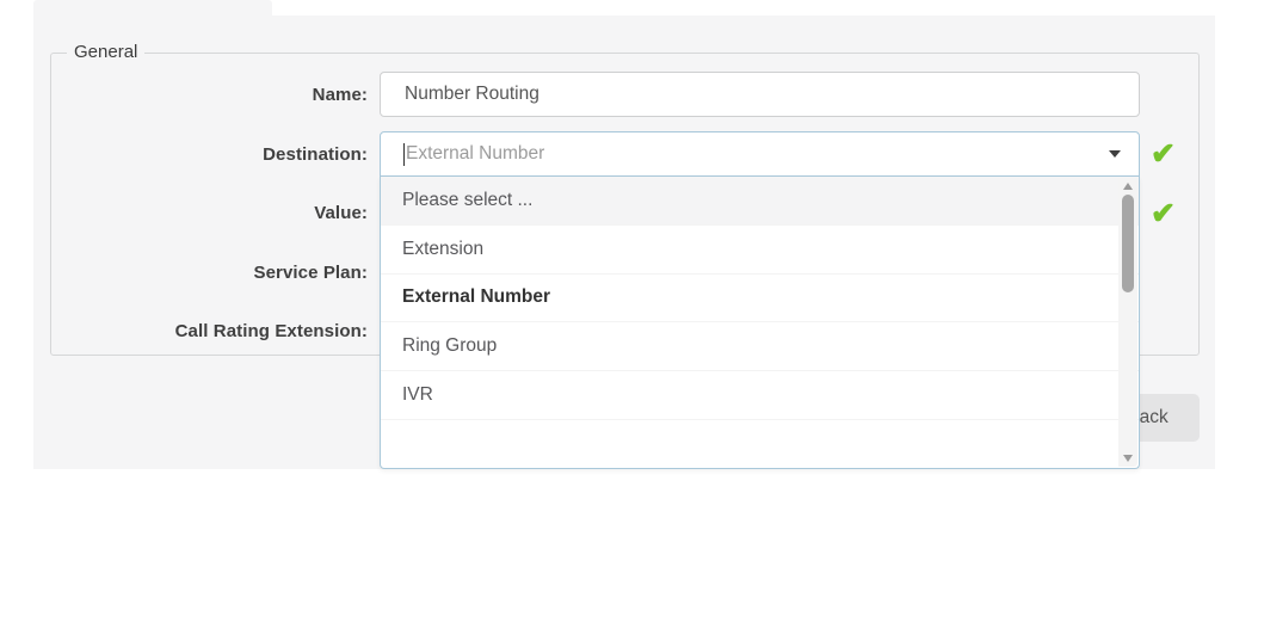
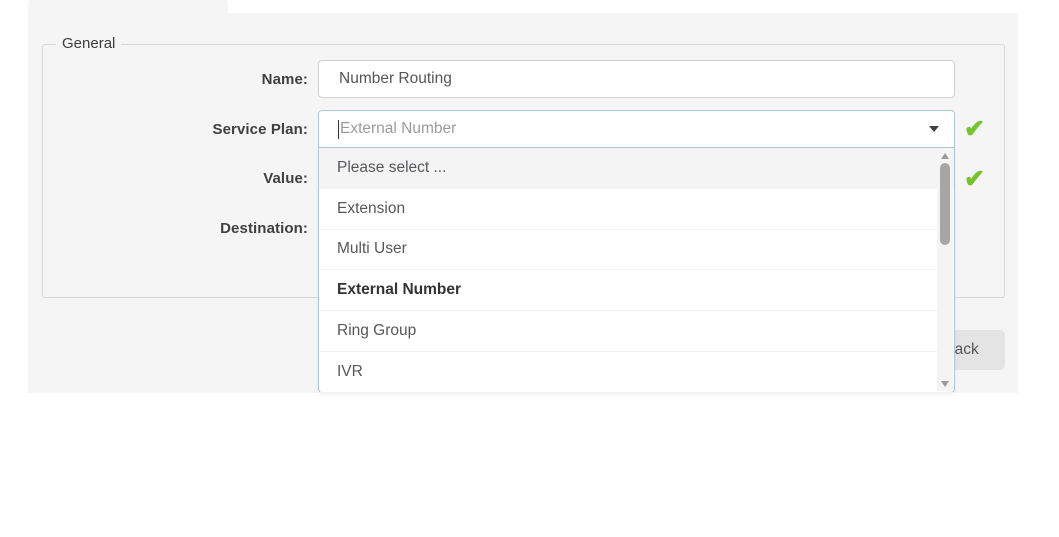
  General
  Name:
- Destination:
+ Service Plan:
  Value:
- Service Plan:
+ Destination:
- Call Rating Extension:
  Number Routing
  External Number
  ✔
  ✔
  ack
  Please select ...
  Extension
+ Multi User
  External Number
  Ring Group
  IVR
